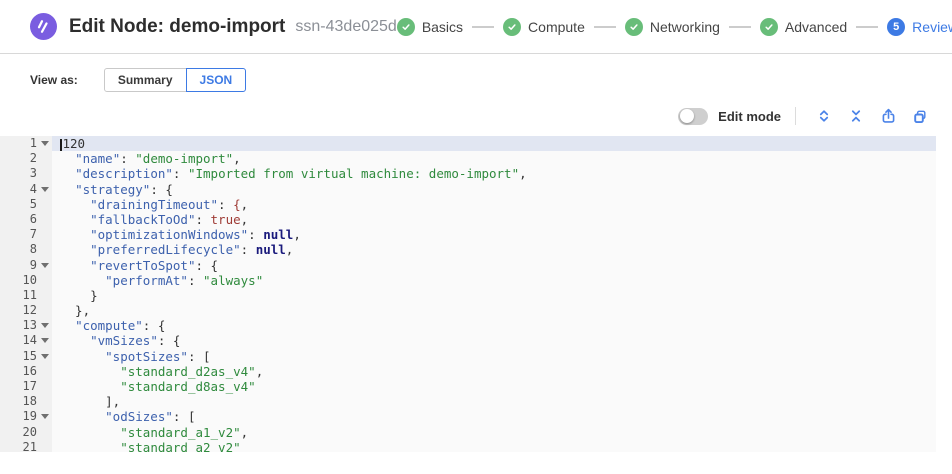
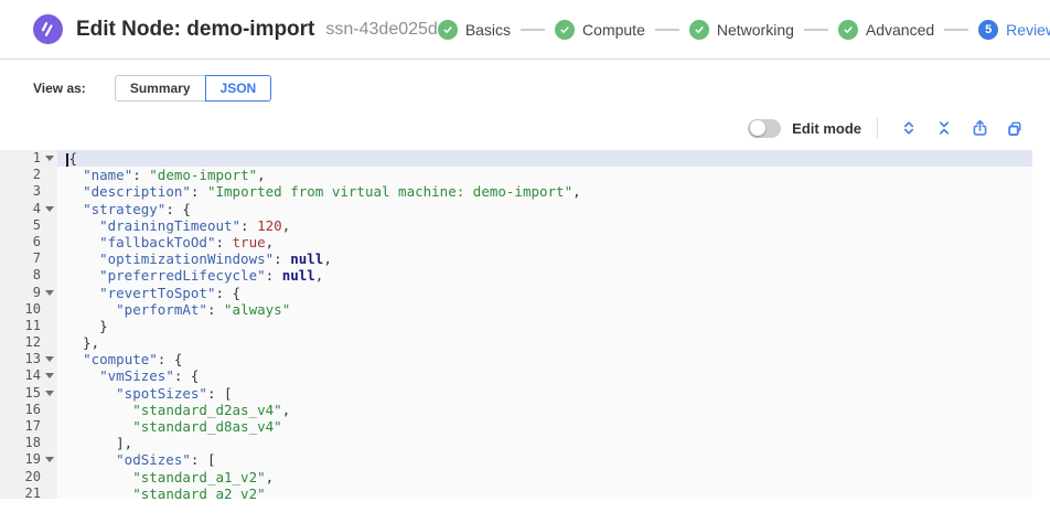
  Edit Node: demo-import
  ssn-43de025d
  Basics
  Compute
  Networking
  Advanced
  5
  Revie
  View as:
  Summary
  JSON
  Edit mode
  1
  2
  3
  4
  5
  6
  7
  8
  9
  10
  11
  12
  13
  14
  15
  16
  17
  18
  19
  20
  21
- 120
+ {
  "name": "demo-import",
  "description": "Imported from virtual machine: demo-import",
  "strategy": {
- "drainingTimeout": {,
+ "drainingTimeout": 120,
  "fallbackToOd": true,
  "optimizationWindows": null,
  "preferredLifecycle": null,
  "revertToSpot": {
  "performAt": "always"
  }
  },
  "compute": {
  "vmSizes": {
  "spotSizes": [
  "standard_d2as_v4",
  "standard_d8as_v4"
  ],
  "odSizes": [
  "standard_a1_v2",
  "standard_a2_v2"
